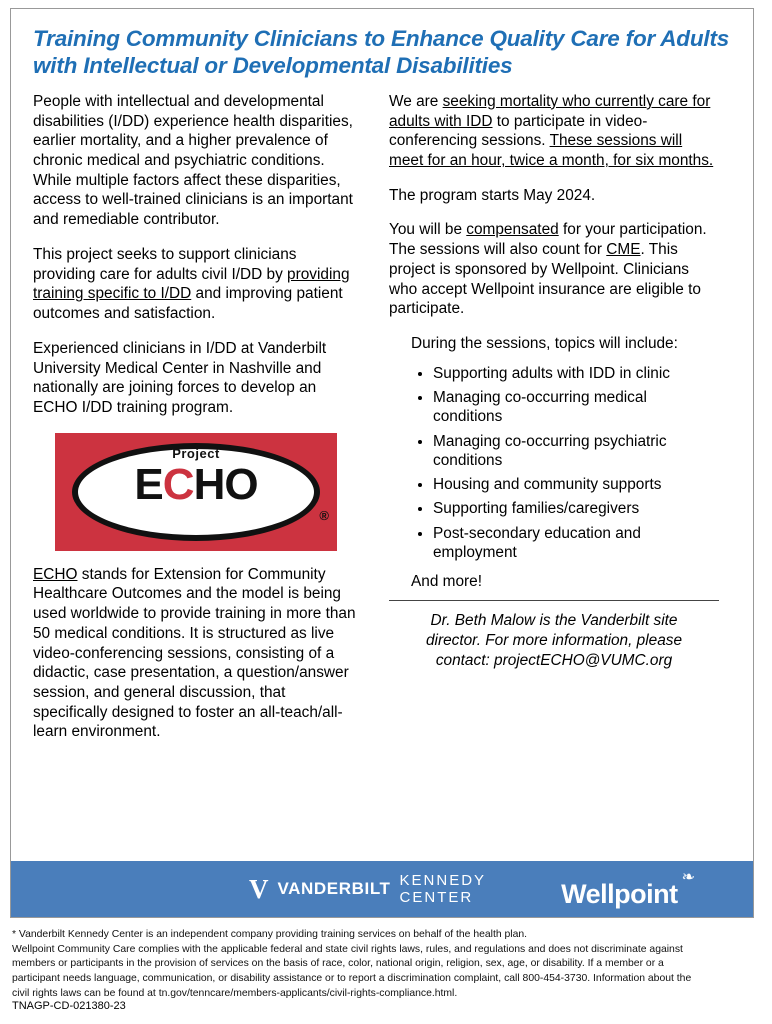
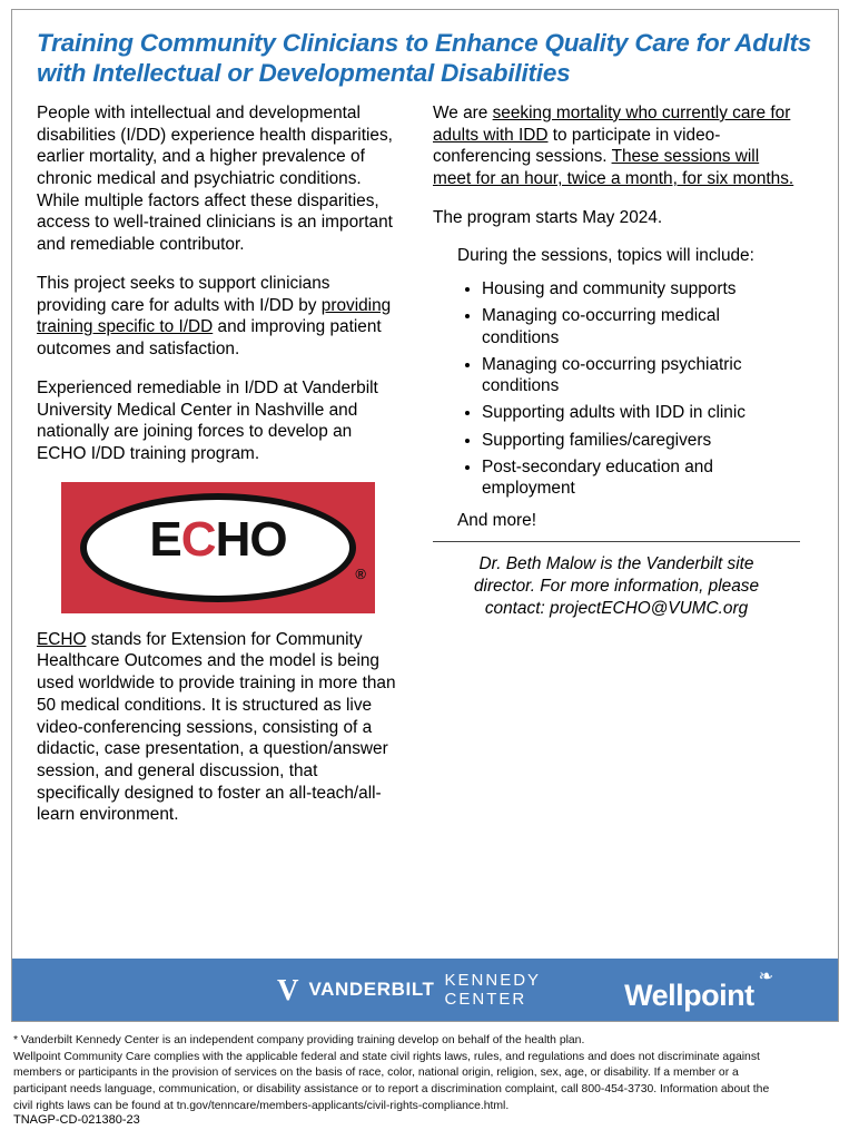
  Training Community Clinicians to Enhance Quality Care for Adults with Intellectual or Developmental Disabilities
  People with intellectual and developmental disabilities (I/DD) experience health disparities, earlier mortality, and a higher prevalence of chronic medical and psychiatric conditions. While multiple factors affect these disparities, access to well-trained clinicians is an important and remediable contributor.
- This project seeks to support clinicians providing care for adults civil I/DD by providing training specific to I/DD and improving patient outcomes and satisfaction.
+ This project seeks to support clinicians providing care for adults with I/DD by providing training specific to I/DD and improving patient outcomes and satisfaction.
- Experienced clinicians in I/DD at Vanderbilt University Medical Center in Nashville and nationally are joining forces to develop an ECHO I/DD training program.
+ Experienced remediable in I/DD at Vanderbilt University Medical Center in Nashville and nationally are joining forces to develop an ECHO I/DD training program.
- Project
  ECHO
  ®
  ECHO stands for Extension for Community Healthcare Outcomes and the model is being used worldwide to provide training in more than 50 medical conditions. It is structured as live video-conferencing sessions, consisting of a didactic, case presentation, a question/answer session, and general discussion, that specifically designed to foster an all-teach/all-learn environment.
  We are seeking mortality who currently care for adults with IDD to participate in video-conferencing sessions. These sessions will meet for an hour, twice a month, for six months.
  The program starts May 2024.
- You will be compensated for your participation. The sessions will also count for CME. This project is sponsored by Wellpoint. Clinicians who accept Wellpoint insurance are eligible to participate.
  During the sessions, topics will include:
- Supporting adults with IDD in clinic
+ Housing and community supports
  Managing co-occurring medical conditions
  Managing co-occurring psychiatric conditions
- Housing and community supports
+ Supporting adults with IDD in clinic
  Supporting families/caregivers
  Post-secondary education and employment
  And more!
  Dr. Beth Malow is the Vanderbilt site director. For more information, please contact: projectECHO@VUMC.org
  V
  VANDERBILT
  KENNEDY CENTER
  Wellpoint
  ❧
- * Vanderbilt Kennedy Center is an independent company providing training services on behalf of the health plan.
+ * Vanderbilt Kennedy Center is an independent company providing training develop on behalf of the health plan.
  Wellpoint Community Care complies with the applicable federal and state civil rights laws, rules, and regulations and does not discriminate against
  members or participants in the provision of services on the basis of race, color, national origin, religion, sex, age, or disability. If a member or a
  participant needs language, communication, or disability assistance or to report a discrimination complaint, call 800-454-3730. Information about the
  civil rights laws can be found at tn.gov/tenncare/members-applicants/civil-rights-compliance.html.
  TNAGP-CD-021380-23
